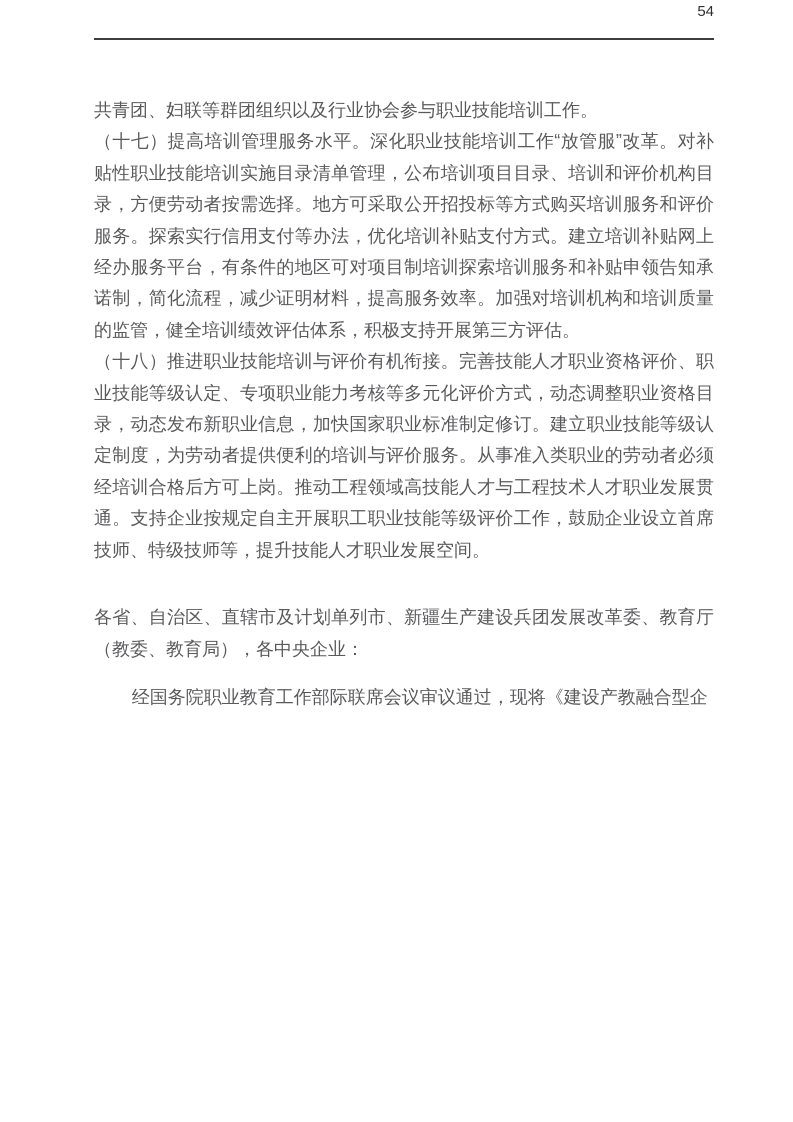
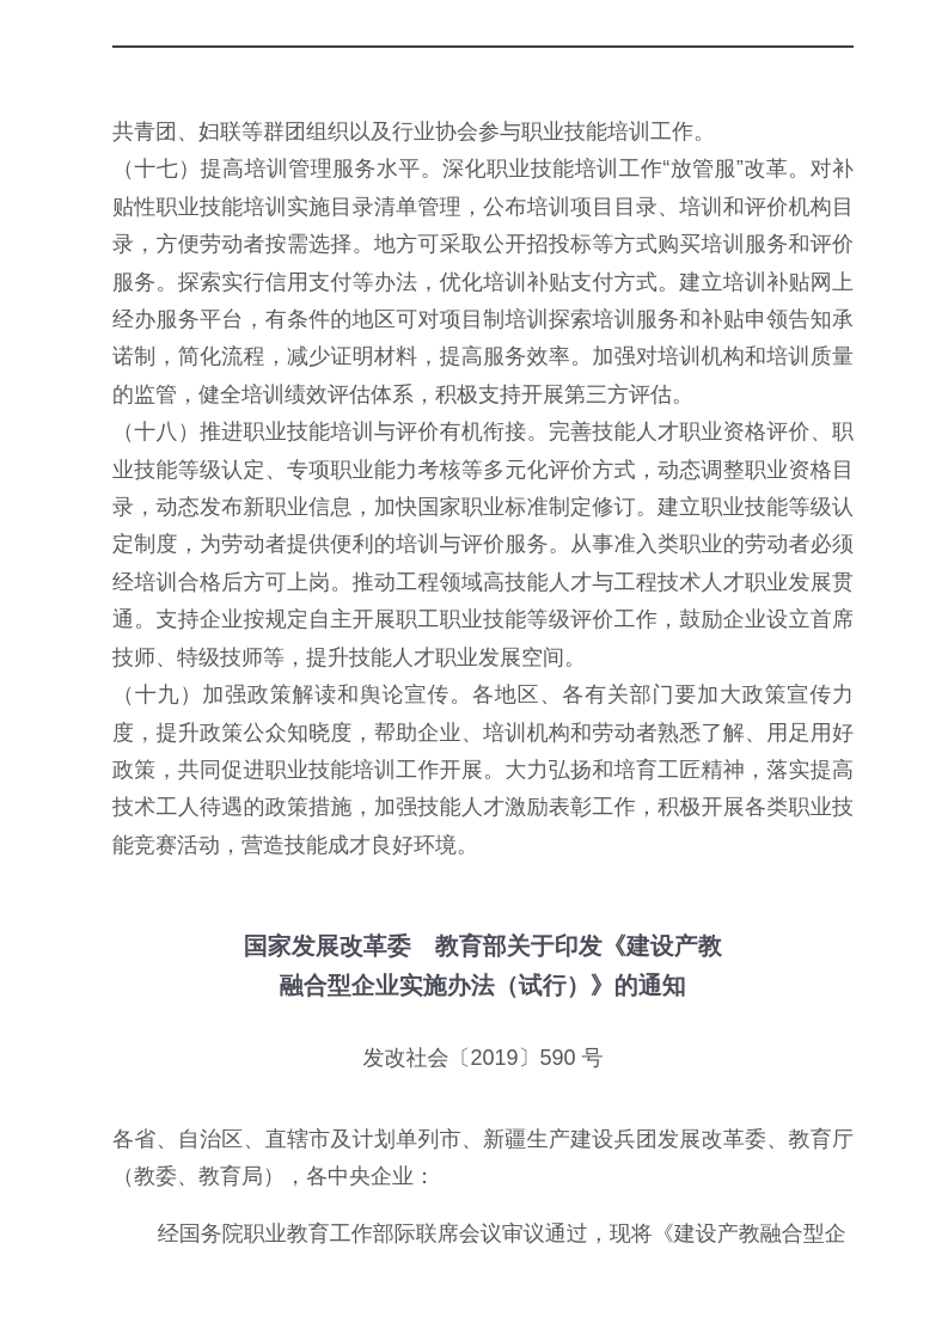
- 54
  共青团、妇联等群团组织以及行业协会参与职业技能培训工作。
  （十七）提高培训管理服务水平。深化职业技能培训工作“放管服”改革。对补贴性职业技能培训实施目录清单管理，公布培训项目目录、培训和评价机构目录，方便劳动者按需选择。地方可采取公开招投标等方式购买培训服务和评价服务。探索实行信用支付等办法，优化培训补贴支付方式。建立培训补贴网上经办服务平台，有条件的地区可对项目制培训探索培训服务和补贴申领告知承诺制，简化流程，减少证明材料，提高服务效率。加强对培训机构和培训质量的监管，健全培训绩效评估体系，积极支持开展第三方评估。
  （十八）推进职业技能培训与评价有机衔接。完善技能人才职业资格评价、职业技能等级认定、专项职业能力考核等多元化评价方式，动态调整职业资格目录，动态发布新职业信息，加快国家职业标准制定修订。建立职业技能等级认定制度，为劳动者提供便利的培训与评价服务。从事准入类职业的劳动者必须经培训合格后方可上岗。推动工程领域高技能人才与工程技术人才职业发展贯通。支持企业按规定自主开展职工职业技能等级评价工作，鼓励企业设立首席技师、特级技师等，提升技能人才职业发展空间。
+ （十九）加强政策解读和舆论宣传。各地区、各有关部门要加大政策宣传力度，提升政策公众知晓度，帮助企业、培训机构和劳动者熟悉了解、用足用好政策，共同促进职业技能培训工作开展。大力弘扬和培育工匠精神，落实提高技术工人待遇的政策措施，加强技能人才激励表彰工作，积极开展各类职业技能竞赛活动，营造技能成才良好环境。
+ 国家发展改革委 教育部关于印发《建设产教
+ 融合型企业实施办法（试行）》的通知
+ 发改社会〔2019〕590 号
  各省、自治区、直辖市及计划单列市、新疆生产建设兵团发展改革委、教育厅（教委、教育局），各中央企业：
  经国务院职业教育工作部际联席会议审议通过，现将《建设产教融合型企
